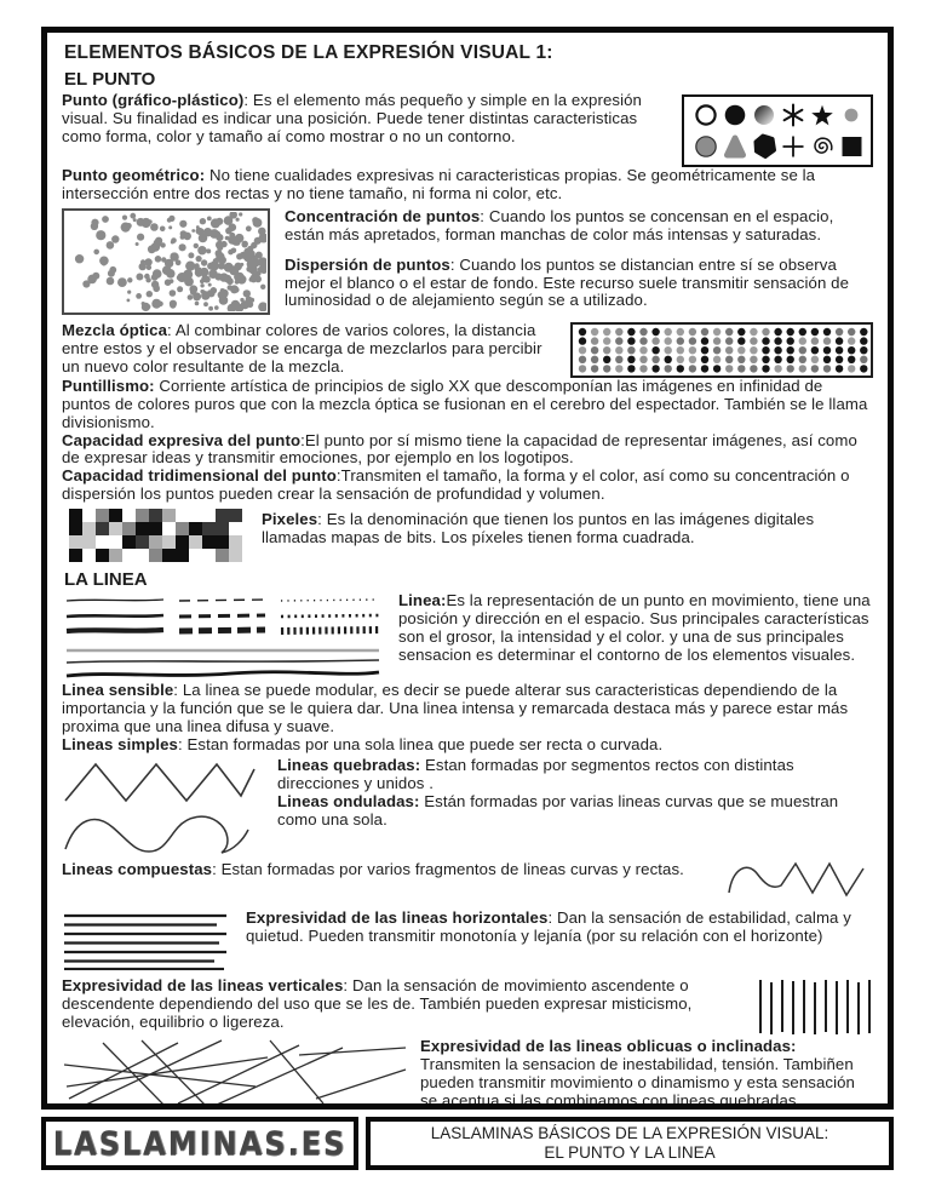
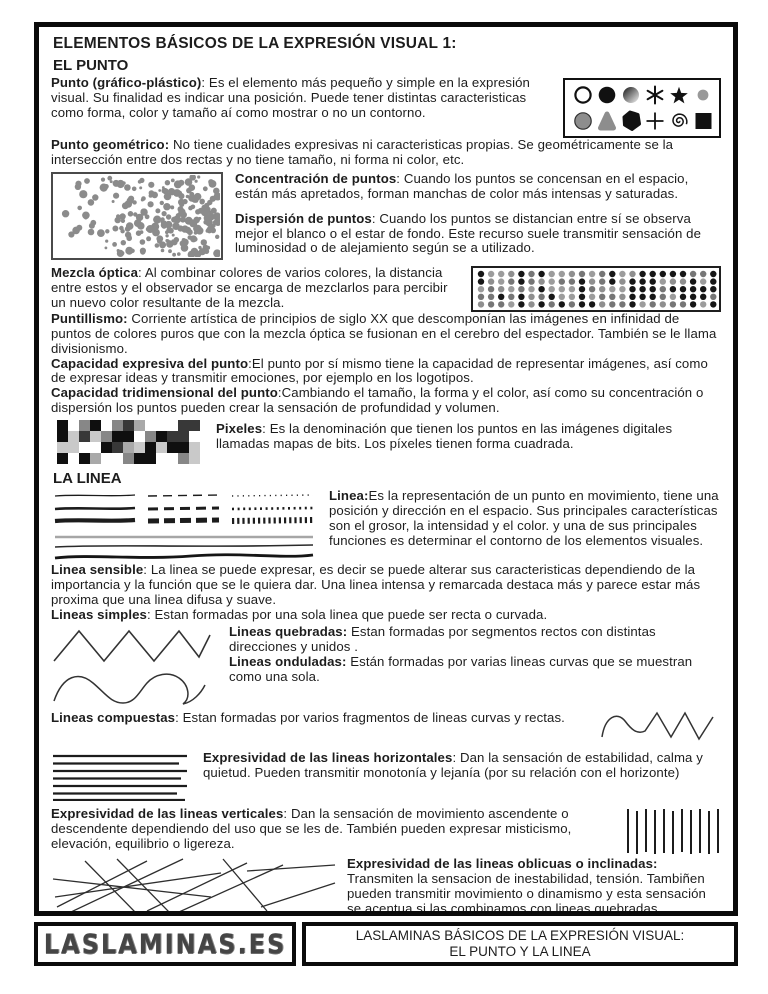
  ELEMENTOS BÁSICOS DE LA EXPRESIÓN VISUAL 1:
  EL PUNTO
  Punto (gráfico-plástico): Es el elemento más pequeño y simple en la expresión visual. Su finalidad es indicar una posición. Puede tener distintas caracteristicas como forma, color y tamaño aí como mostrar o no un contorno.
  Punto geométrico: No tiene cualidades expresivas ni caracteristicas propias. Se geométricamente se la intersección entre dos rectas y no tiene tamaño, ni forma ni color, etc.
  Concentración de puntos: Cuando los puntos se concensan en el espacio, están más apretados, forman manchas de color más intensas y saturadas.
  Dispersión de puntos: Cuando los puntos se distancian entre sí se observa mejor el blanco o el estar de fondo. Este recurso suele transmitir sensación de luminosidad o de alejamiento según se a utilizado.
  Mezcla óptica: Al combinar colores de varios colores, la distancia entre estos y el observador se encarga de mezclarlos para percibir un nuevo color resultante de la mezcla.
  Puntillismo: Corriente artística de principios de siglo XX que descomponían las imágenes en infinidad de puntos de colores puros que con la mezcla óptica se fusionan en el cerebro del espectador. También se le llama divisionismo.
  Capacidad expresiva del punto:El punto por sí mismo tiene la capacidad de representar imágenes, así como de expresar ideas y transmitir emociones, por ejemplo en los logotipos.
- Capacidad tridimensional del punto:Transmiten el tamaño, la forma y el color, así como su concentración o dispersión los puntos pueden crear la sensación de profundidad y volumen.
+ Capacidad tridimensional del punto:Cambiando el tamaño, la forma y el color, así como su concentración o dispersión los puntos pueden crear la sensación de profundidad y volumen.
  Pixeles: Es la denominación que tienen los puntos en las imágenes digitales llamadas mapas de bits. Los píxeles tienen forma cuadrada.
  LA LINEA
- Linea:Es la representación de un punto en movimiento, tiene una posición y dirección en el espacio. Sus principales características son el grosor, la intensidad y el color. y una de sus principales sensacion es determinar el contorno de los elementos visuales.
+ Linea:Es la representación de un punto en movimiento, tiene una posición y dirección en el espacio. Sus principales características son el grosor, la intensidad y el color. y una de sus principales funciones es determinar el contorno de los elementos visuales.
- Linea sensible: La linea se puede modular, es decir se puede alterar sus caracteristicas dependiendo de la importancia y la función que se le quiera dar. Una linea intensa y remarcada destaca más y parece estar más proxima que una linea difusa y suave.
+ Linea sensible: La linea se puede expresar, es decir se puede alterar sus caracteristicas dependiendo de la importancia y la función que se le quiera dar. Una linea intensa y remarcada destaca más y parece estar más proxima que una linea difusa y suave.
  Lineas simples: Estan formadas por una sola linea que puede ser recta o curvada.
  Lineas quebradas: Estan formadas por segmentos rectos con distintas direcciones y unidos .
  Lineas onduladas: Están formadas por varias lineas curvas que se muestran como una sola.
  Lineas compuestas: Estan formadas por varios fragmentos de lineas curvas y rectas.
  Expresividad de las lineas horizontales: Dan la sensación de estabilidad, calma y quietud. Pueden transmitir monotonía y lejanía (por su relación con el horizonte)
  Expresividad de las lineas verticales: Dan la sensación de movimiento ascendente o descendente dependiendo del uso que se les de. También pueden expresar misticismo, elevación, equilibrio o ligereza.
  Expresividad de las lineas oblicuas o inclinadas: Transmiten la sensacion de inestabilidad, tensión. Tambiñen pueden transmitir movimiento o dinamismo y esta sensación se acentua si las combinamos con lineas quebradas.
  LASLAMINAS.ES
  LASLAMINAS BÁSICOS DE LA EXPRESIÓN VISUAL:
  EL PUNTO Y LA LINEA
